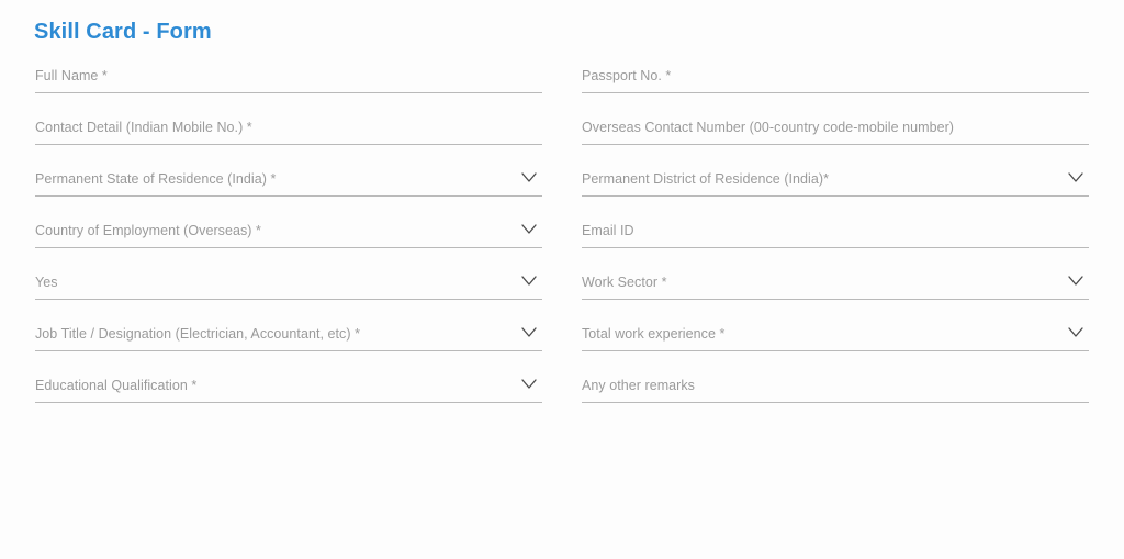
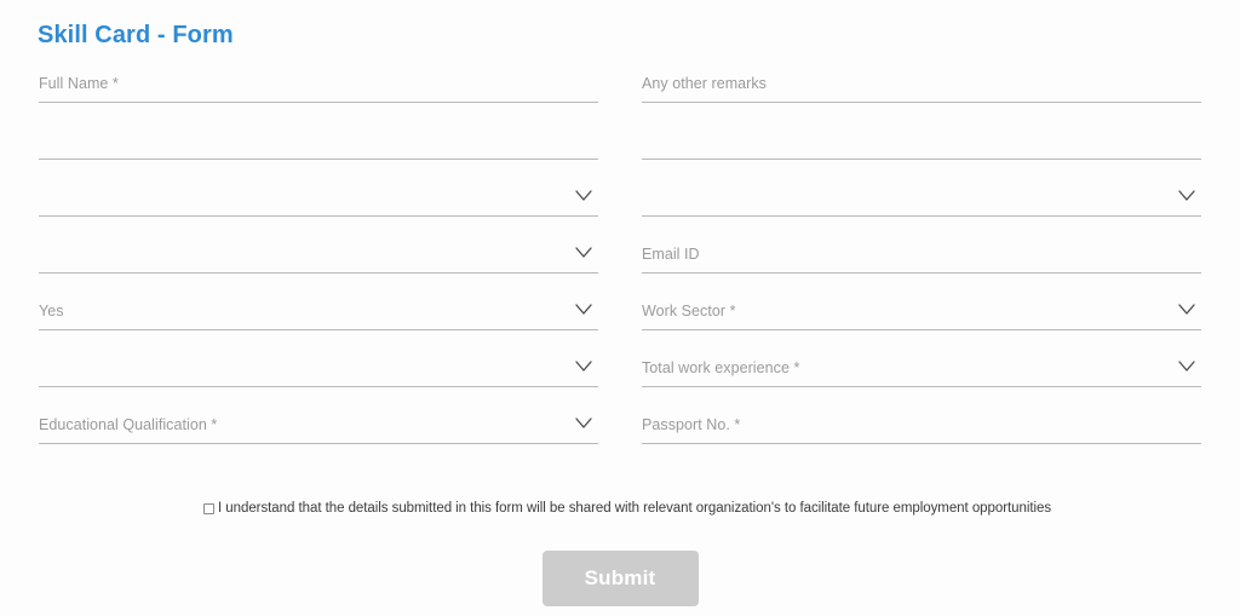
  Skill Card - Form
  Full Name *
- Passport No. *
+ Any other remarks
- Contact Detail (Indian Mobile No.) *
- Overseas Contact Number (00-country code-mobile number)
- Permanent State of Residence (India) *
- Permanent District of Residence (India)*
- Country of Employment (Overseas) *
  Email ID
  Yes
  Work Sector *
- Job Title / Designation (Electrician, Accountant, etc) *
  Total work experience *
  Educational Qualification *
- Any other remarks
+ Passport No. *
+ I understand that the details submitted in this form will be shared with relevant organization's to facilitate future employment opportunities
+ Submit
